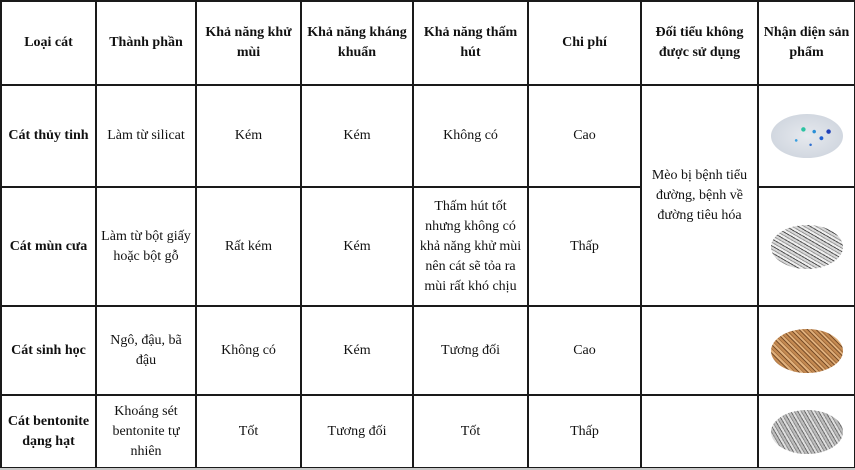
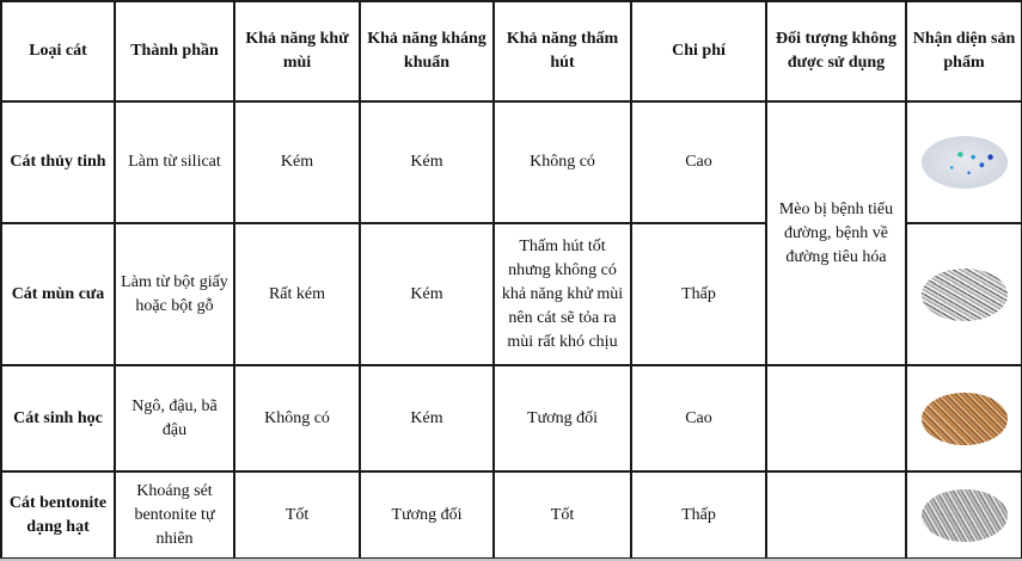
- Loại cát	Thành phần	Khả năng khử mùi	Khả năng kháng khuẩn	Khả năng thấm hút	Chi phí	Đối tiểu không được sử dụng	Nhận diện sản phẩm
+ Loại cát	Thành phần	Khả năng khử mùi	Khả năng kháng khuẩn	Khả năng thấm hút	Chi phí	Đối tượng không được sử dụng	Nhận diện sản phẩm
  Cát thủy tinh	Làm từ silicat	Kém	Kém	Không có	Cao	Mèo bị bệnh tiểu đường, bệnh về đường tiêu hóa
  Cát mùn cưa	Làm từ bột giấy hoặc bột gỗ	Rất kém	Kém	Thấm hút tốt nhưng không có khả năng khử mùi nên cát sẽ tỏa ra mùi rất khó chịu	Thấp
  Cát sinh học	Ngô, đậu, bã đậu	Không có	Kém	Tương đối	Cao
  Cát bentonite dạng hạt	Khoáng sét bentonite tự nhiên	Tốt	Tương đối	Tốt	Thấp
